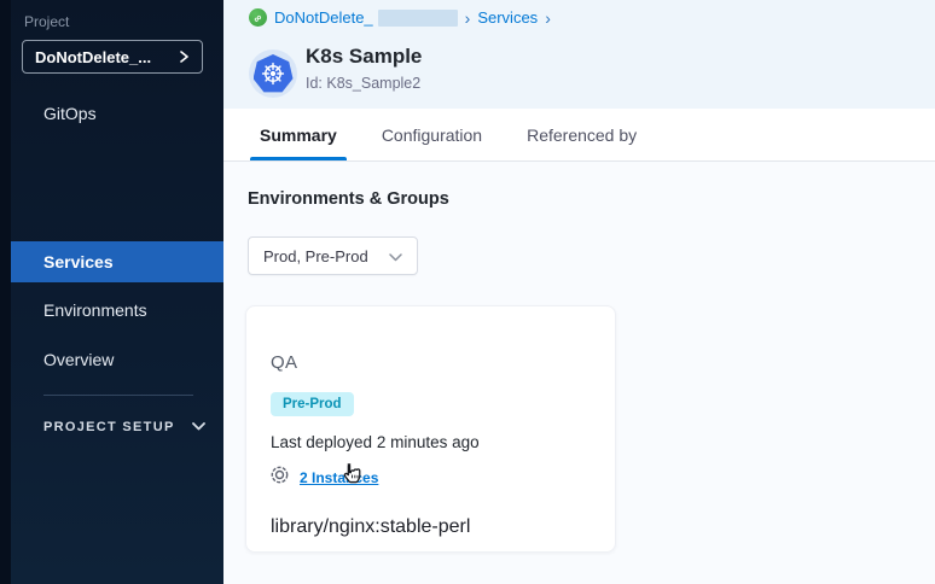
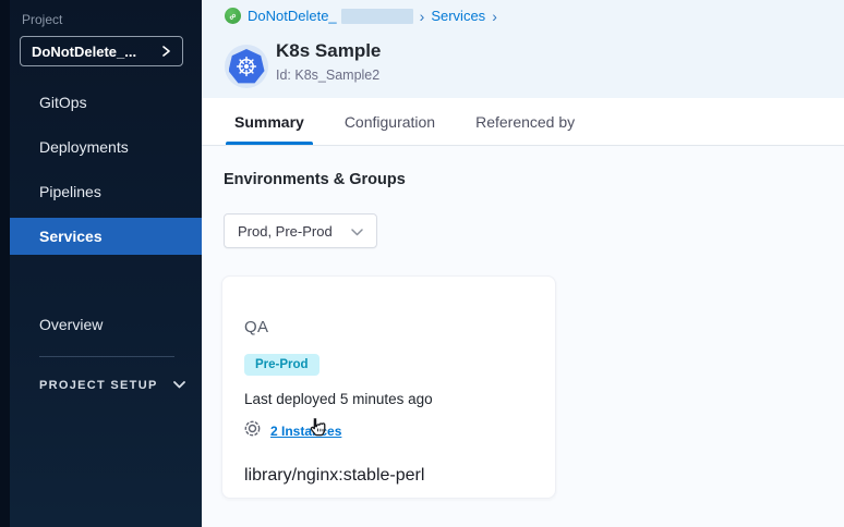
  Project
  DoNotDelete_...
  GitOps
+ Deployments
+ Pipelines
  Services
- Environments
  Overview
  PROJECT SETUP
  DoNotDelete_
  ›
  Services
  ›
  K8s Sample
  Id: K8s_Sample2
  Summary
  Configuration
  Referenced by
  Environments & Groups
  Prod, Pre-Prod
  QA
  Pre-Prod
- Last deployed 2 minutes ago
+ Last deployed 5 minutes ago
  2 Instaes
  library/nginx:stable-perl
